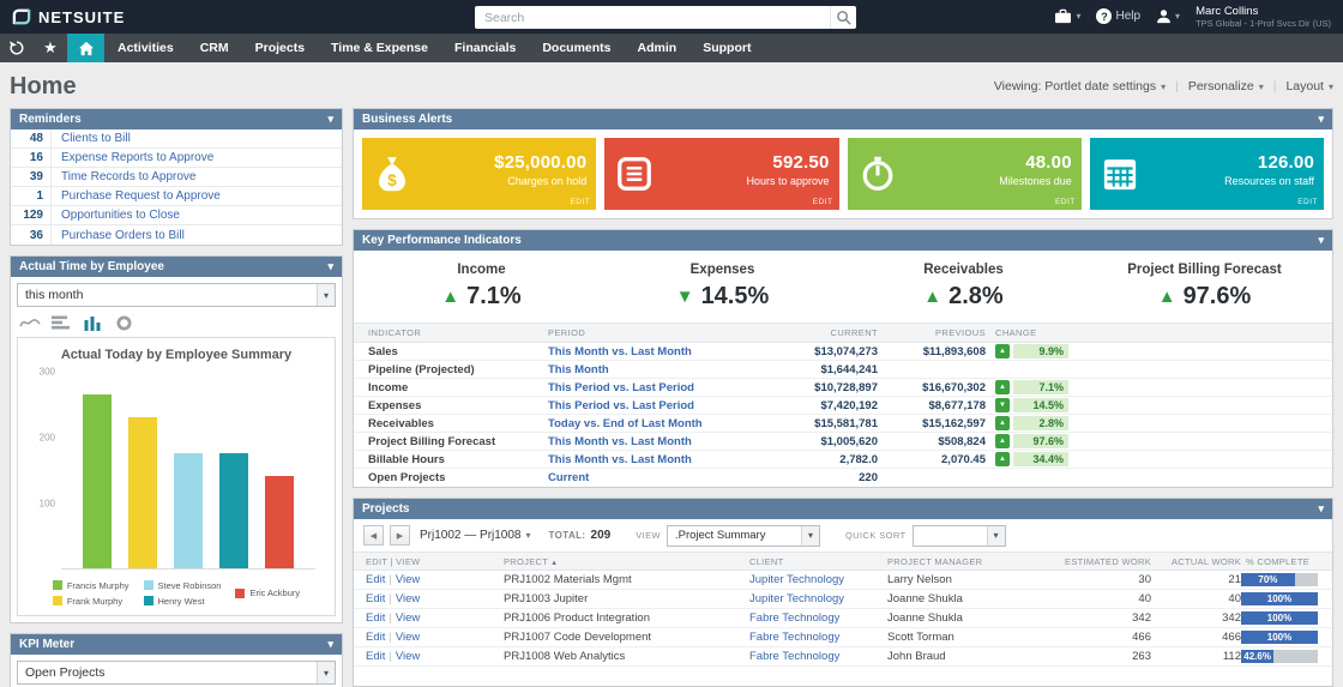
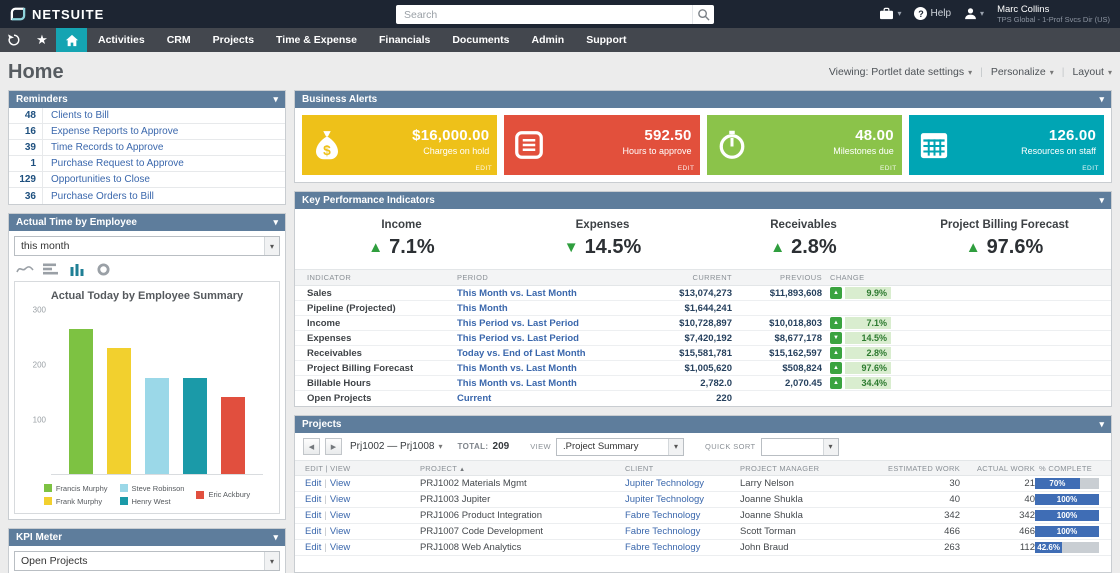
  NETSUITE
  Search
  ▾
  ?
  Help
  ▾
  Marc Collins
  TPS Global - 1-Prof Svcs Dir (US)
  ★
  Activities
  CRM
  Projects
  Time & Expense
  Financials
  Documents
  Admin
  Support
  Home
  Viewing: Portlet date settings
  ▾
  |
  Personalize
  ▾
  Layout
  ▾
  Reminders
  ▾
  48
  Clients to Bill
  16
  Expense Reports to Approve
  39
  Time Records to Approve
  1
  Purchase Request to Approve
  129
  Opportunities to Close
  36
  Purchase Orders to Bill
  Actual Time by Employee
  ▾
  this month
  ▾
  Actual Today by Employee Summary
  300
  200
  100
  Francis Murphy
  Frank Murphy
  Steve Robinson
  Henry West
  Eric Ackbury
  KPI Meter
  ▾
  Open Projects
  ▾
  Business Alerts
  ▾
  $
- $25,000.00
+ $16,000.00
  Charges on hold
  592.50
  Hours to approve
  48.00
  Milestones due
  126.00
  Resources on staff
  Key Performance Indicators
  ▾
  Income
  ▲
  7.1%
  Expenses
  ▼
  14.5%
  Receivables
  ▲
  2.8%
  Project Billing Forecast
  ▲
  97.6%
  INDICATOR
  PERIOD
  CURRENT
  PREVIOUS
  CHANGE
  Sales
  This Month vs. Last Month
  $13,074,273
  $11,893,608
  9.9%
  Pipeline (Projected)
  This Month
  $1,644,241
  Income
  This Period vs. Last Period
  $10,728,897
- $16,670,302
+ $10,018,803
  7.1%
  Expenses
  This Period vs. Last Period
  $7,420,192
  $8,677,178
  14.5%
  Receivables
  Today vs. End of Last Month
  $15,581,781
  $15,162,597
  2.8%
  Project Billing Forecast
  This Month vs. Last Month
  $1,005,620
  $508,824
  97.6%
  Billable Hours
  This Month vs. Last Month
  2,782.0
  2,070.45
  34.4%
  Open Projects
  Current
  220
  Projects
  ▾
  Prj1002 — Prj1008
  ▾
  TOTAL:
  209
  VIEW
  .Project Summary
  ▾
  QUICK SORT
  ▾
  EDIT | VIEW
  PROJECT
  CLIENT
  PROJECT MANAGER
  ESTIMATED WORK
  ACTUAL WORK
  % COMPLETE
  Edit | View
  PRJ1002 Materials Mgmt
  Jupiter Technology
  Larry Nelson
  30
  21
  70%
  Edit | View
  PRJ1003 Jupiter
  Jupiter Technology
  Joanne Shukla
  40
  40
  100%
  Edit | View
  PRJ1006 Product Integration
  Fabre Technology
  Joanne Shukla
  342
  342
  100%
  Edit | View
  PRJ1007 Code Development
  Fabre Technology
  Scott Torman
  466
  466
  100%
  Edit | View
  PRJ1008 Web Analytics
  Fabre Technology
  John Braud
  263
  112
  42.6%
